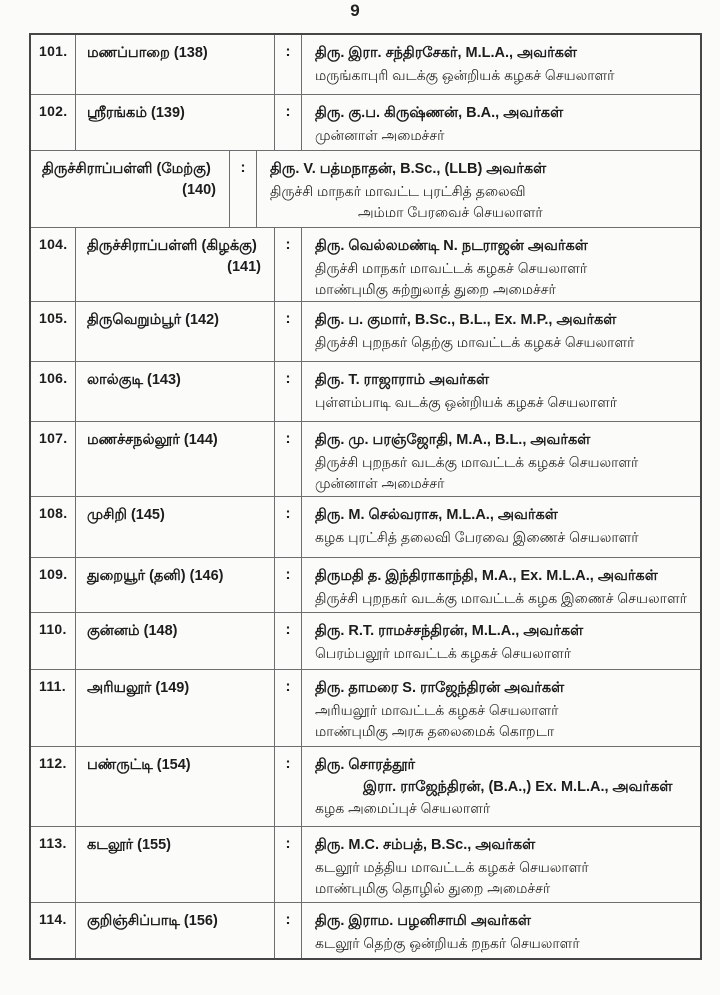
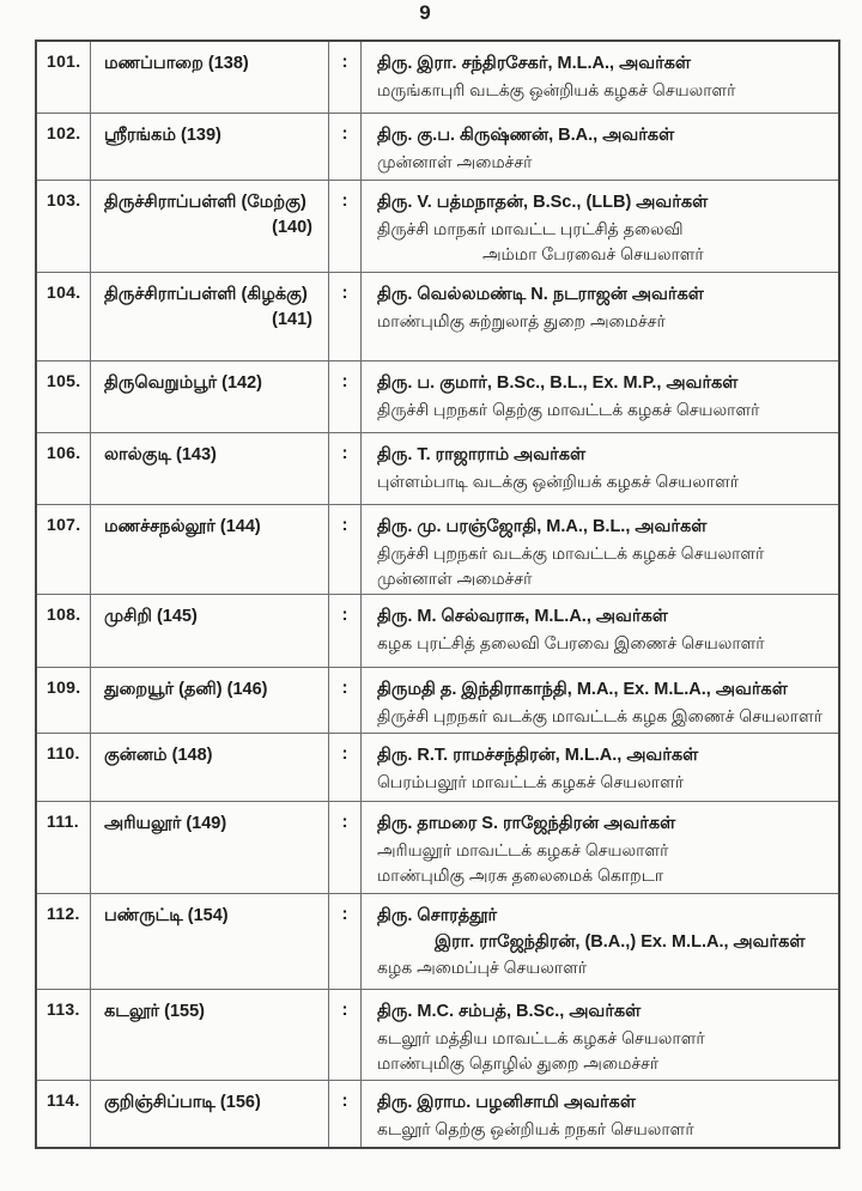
  9
  101.
  மணப்பாறை (138)
  :
  திரு. இரா. சந்திரசேகர், M.L.A., அவர்கள்
  மருங்காபுரி வடக்கு ஒன்றியக் கழகச் செயலாளர்
  102.
  ஸ்ரீரங்கம் (139)
  :
  திரு. கு.ப. கிருஷ்ணன், B.A., அவர்கள்
  முன்னாள் அமைச்சர்
+ 103.
  திருச்சிராப்பள்ளி (மேற்கு)
  (140)
  :
  திரு. V. பத்மநாதன், B.Sc., (LLB) அவர்கள்
  திருச்சி மாநகர் மாவட்ட புரட்சித் தலைவி
  அம்மா பேரவைச் செயலாளர்
  104.
  திருச்சிராப்பள்ளி (கிழக்கு)
  (141)
  :
  திரு. வெல்லமண்டி N. நடராஜன் அவர்கள்
- திருச்சி மாநகர் மாவட்டக் கழகச் செயலாளர்
  மாண்புமிகு சுற்றுலாத் துறை அமைச்சர்
  105.
  திருவெறும்பூர் (142)
  :
  திரு. ப. குமார், B.Sc., B.L., Ex. M.P., அவர்கள்
  திருச்சி புறநகர் தெற்கு மாவட்டக் கழகச் செயலாளர்
  106.
  லால்குடி (143)
  :
  திரு. T. ராஜாராம் அவர்கள்
  புள்ளம்பாடி வடக்கு ஒன்றியக் கழகச் செயலாளர்
  107.
  மணச்சநல்லூர் (144)
  :
  திரு. மு. பரஞ்ஜோதி, M.A., B.L., அவர்கள்
  திருச்சி புறநகர் வடக்கு மாவட்டக் கழகச் செயலாளர்
  முன்னாள் அமைச்சர்
  108.
  முசிறி (145)
  :
  திரு. M. செல்வராசு, M.L.A., அவர்கள்
  கழக புரட்சித் தலைவி பேரவை இணைச் செயலாளர்
  109.
  துறையூர் (தனி) (146)
  :
  திருமதி த. இந்திராகாந்தி, M.A., Ex. M.L.A., அவர்கள்
  திருச்சி புறநகர் வடக்கு மாவட்டக் கழக இணைச் செயலாளர்
  110.
  குன்னம் (148)
  :
  திரு. R.T. ராமச்சந்திரன், M.L.A., அவர்கள்
  பெரம்பலூர் மாவட்டக் கழகச் செயலாளர்
  111.
  அரியலூர் (149)
  :
  திரு. தாமரை S. ராஜேந்திரன் அவர்கள்
  அரியலூர் மாவட்டக் கழகச் செயலாளர்
  மாண்புமிகு அரசு தலைமைக் கொறடா
  112.
  பண்ருட்டி (154)
  :
  திரு. சொரத்தூர்
  இரா. ராஜேந்திரன், (B.A.,) Ex. M.L.A., அவர்கள்
  கழக அமைப்புச் செயலாளர்
  113.
  கடலூர் (155)
  :
  திரு. M.C. சம்பத், B.Sc., அவர்கள்
  கடலூர் மத்திய மாவட்டக் கழகச் செயலாளர்
  மாண்புமிகு தொழில் துறை அமைச்சர்
  114.
  குறிஞ்சிப்பாடி (156)
  :
  திரு. இராம. பழனிசாமி அவர்கள்
  கடலூர் தெற்கு ஒன்றியக் றநகர் செயலாளர்
